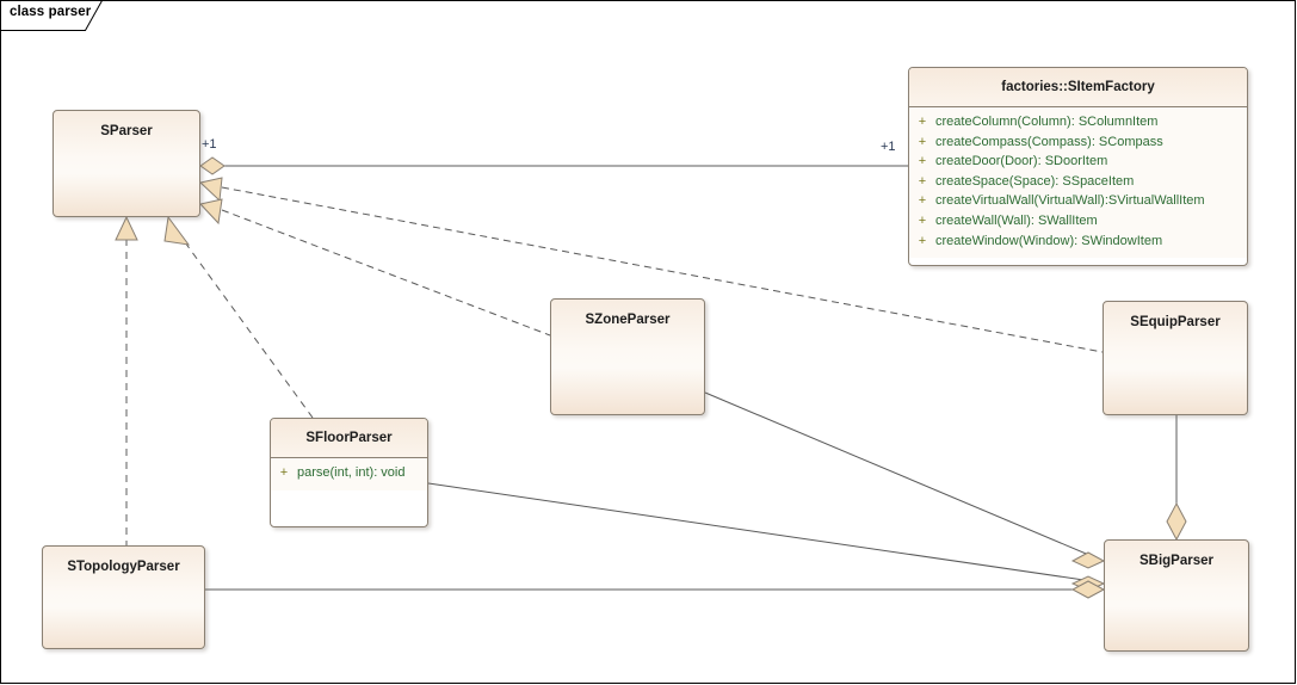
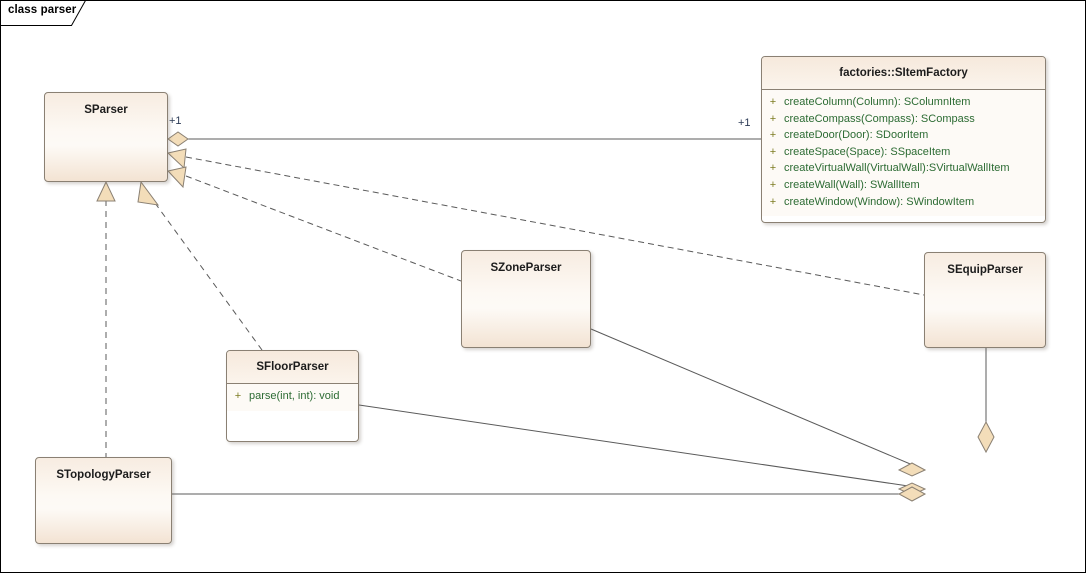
  SParser
  factories::SItemFactory
  +
  createColumn(Column): SColumnItem
  +
  createCompass(Compass): SCompass
  +
  createDoor(Door): SDoorItem
  +
  createSpace(Space): SSpaceItem
  +
  createVirtualWall(VirtualWall):SVirtualWallItem
  +
  createWall(Wall): SWallItem
  +
  createWindow(Window): SWindowItem
  SZoneParser
  SEquipParser
  SFloorParser
  +
  parse(int, int): void
  STopologyParser
- SBigParser
  +1
  +1
  class parser
